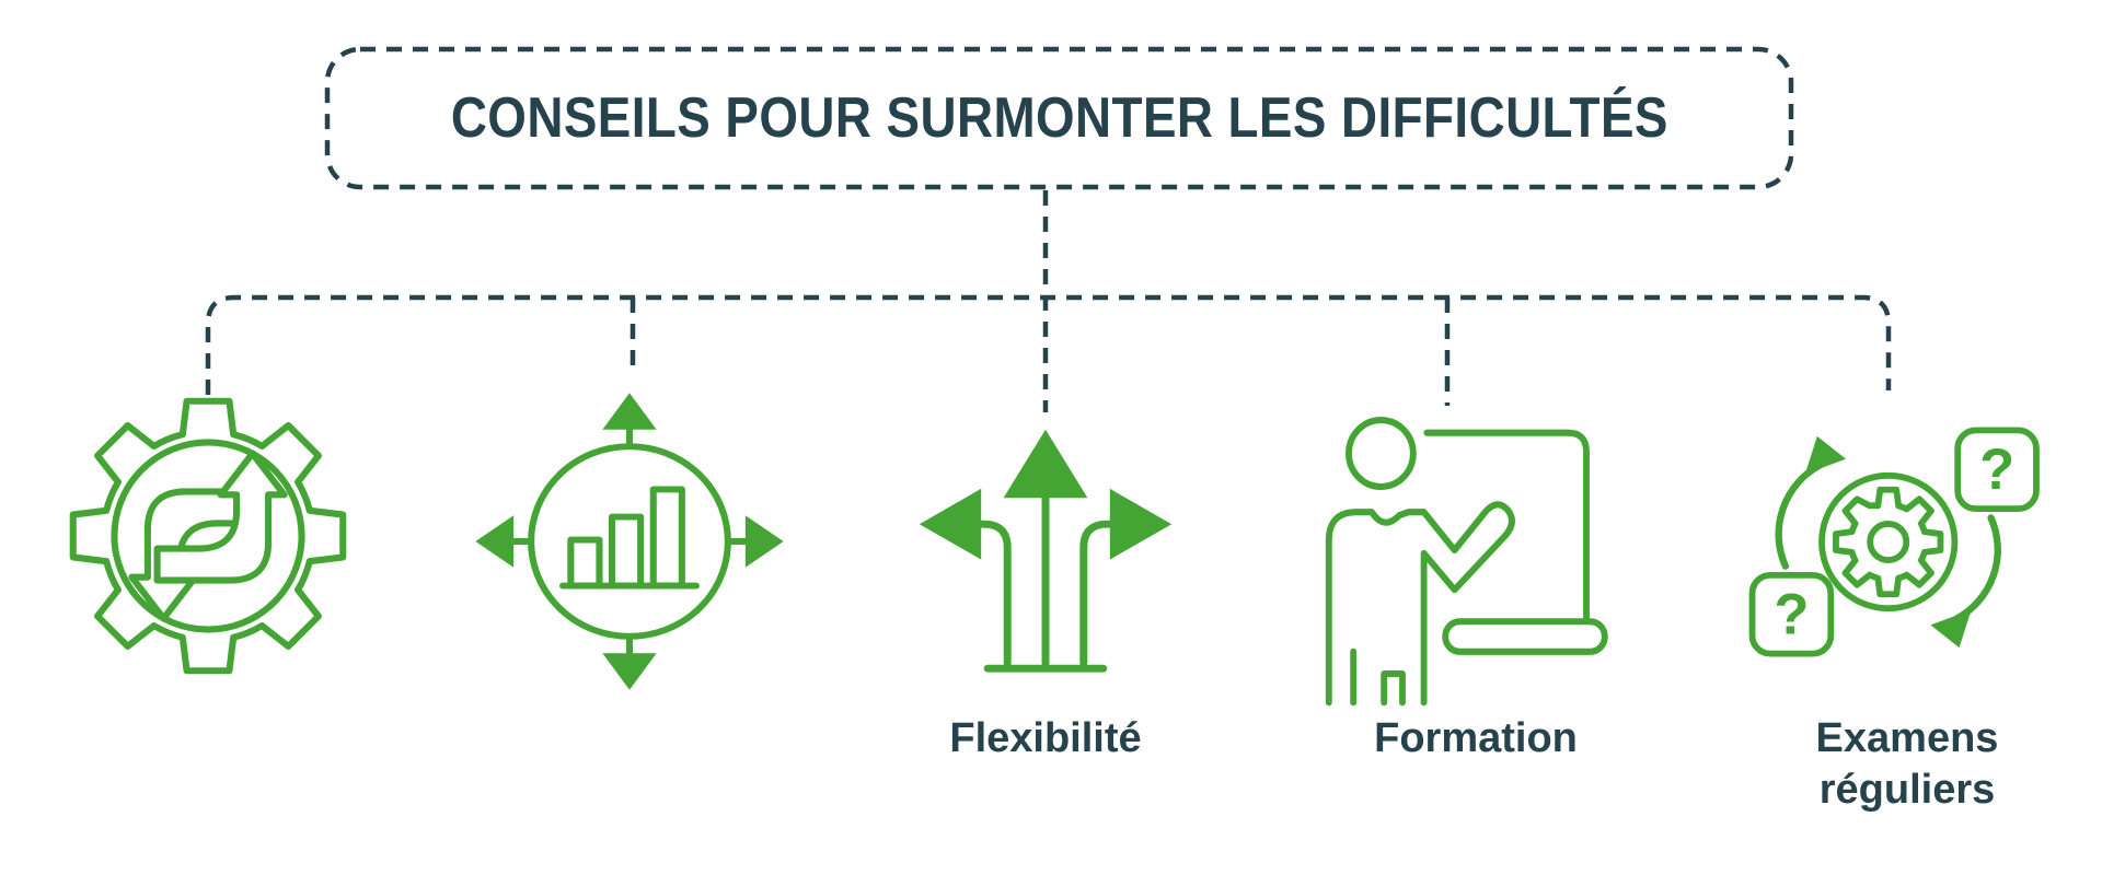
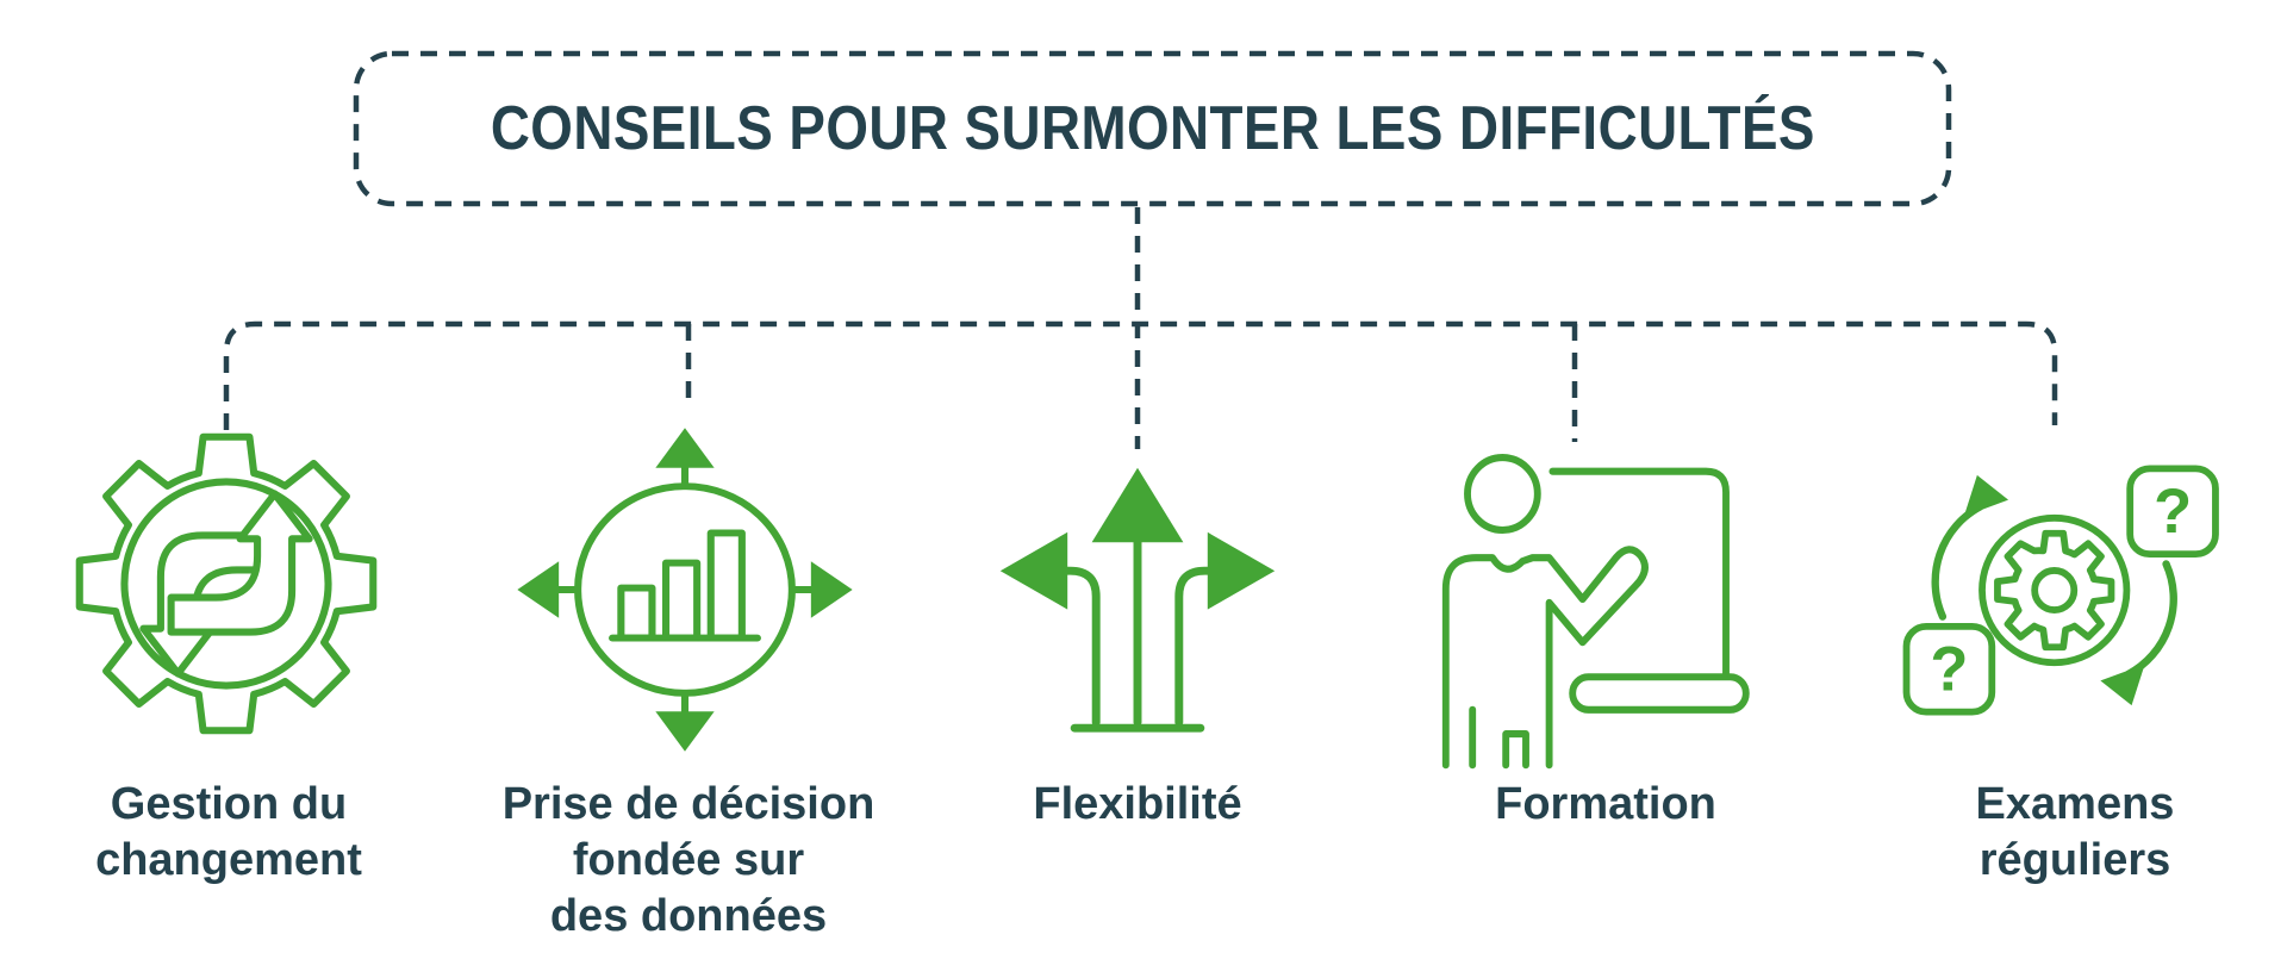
  CONSEILS POUR SURMONTER LES DIFFICULTÉS
  ?
  ?
+ Gestion du
+ changement
+ Prise de décision
+ fondée sur
+ des données
  Flexibilité
  Formation
  Examens
  réguliers
